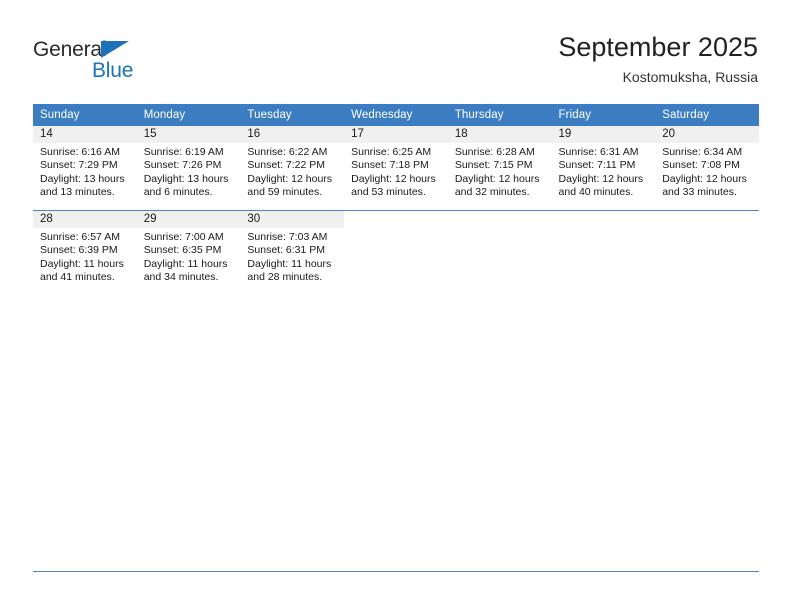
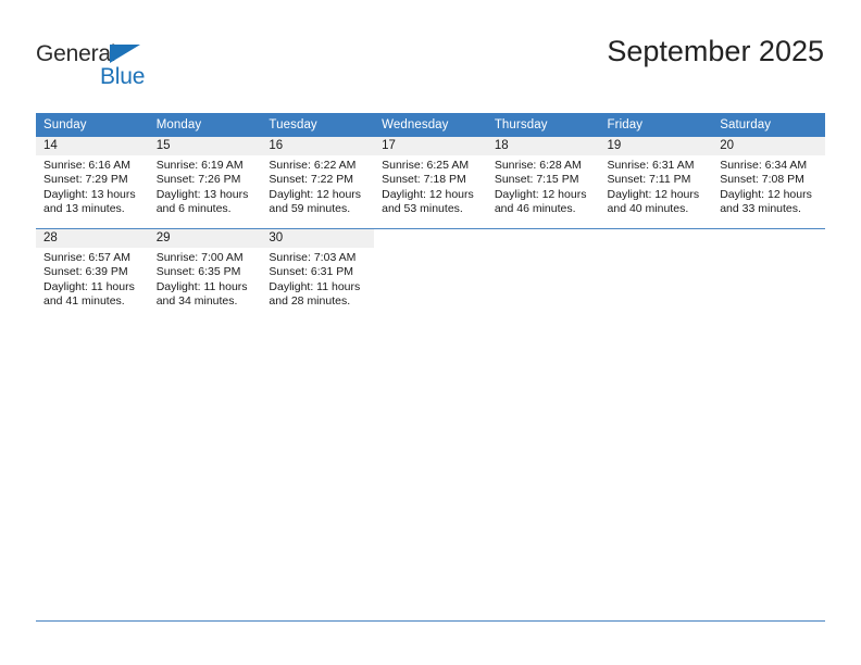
  General
  Blue
  September 2025
- Kostomuksha, Russia
  Sunday	Monday	Tuesday	Wednesday	Thursday	Friday	Saturday
- 14Sunrise: 6:16 AMSunset: 7:29 PMDaylight: 13 hoursand 13 minutes.	15Sunrise: 6:19 AMSunset: 7:26 PMDaylight: 13 hoursand 6 minutes.	16Sunrise: 6:22 AMSunset: 7:22 PMDaylight: 12 hoursand 59 minutes.	17Sunrise: 6:25 AMSunset: 7:18 PMDaylight: 12 hoursand 53 minutes.	18Sunrise: 6:28 AMSunset: 7:15 PMDaylight: 12 hoursand 32 minutes.	19Sunrise: 6:31 AMSunset: 7:11 PMDaylight: 12 hoursand 40 minutes.	20Sunrise: 6:34 AMSunset: 7:08 PMDaylight: 12 hoursand 33 minutes.
+ 14Sunrise: 6:16 AMSunset: 7:29 PMDaylight: 13 hoursand 13 minutes.	15Sunrise: 6:19 AMSunset: 7:26 PMDaylight: 13 hoursand 6 minutes.	16Sunrise: 6:22 AMSunset: 7:22 PMDaylight: 12 hoursand 59 minutes.	17Sunrise: 6:25 AMSunset: 7:18 PMDaylight: 12 hoursand 53 minutes.	18Sunrise: 6:28 AMSunset: 7:15 PMDaylight: 12 hoursand 46 minutes.	19Sunrise: 6:31 AMSunset: 7:11 PMDaylight: 12 hoursand 40 minutes.	20Sunrise: 6:34 AMSunset: 7:08 PMDaylight: 12 hoursand 33 minutes.
  28Sunrise: 6:57 AMSunset: 6:39 PMDaylight: 11 hoursand 41 minutes.	29Sunrise: 7:00 AMSunset: 6:35 PMDaylight: 11 hoursand 34 minutes.	30Sunrise: 7:03 AMSunset: 6:31 PMDaylight: 11 hoursand 28 minutes.
